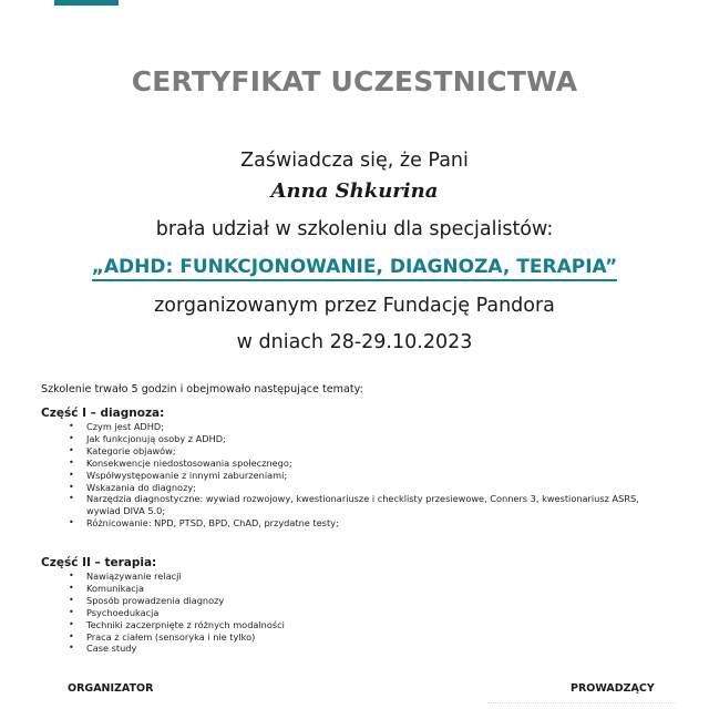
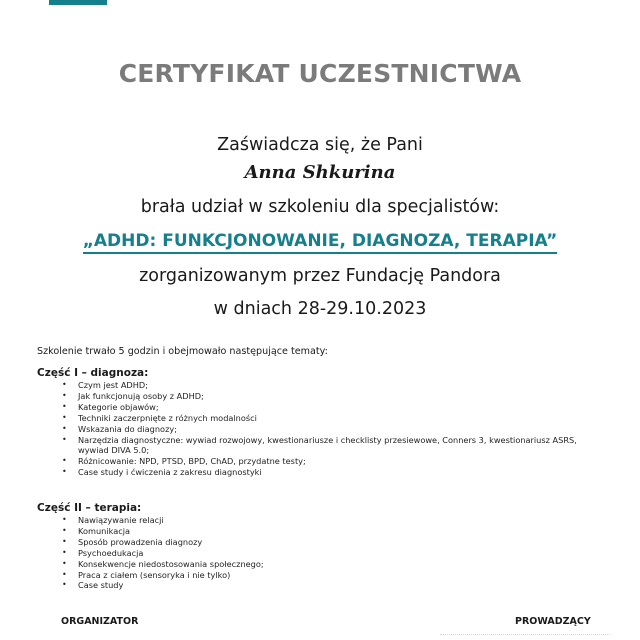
  CERTYFIKAT UCZESTNICTWA
  Zaświadcza się, że Pani
  Anna Shkurina
  brała udział w szkoleniu dla specjalistów:
  „ADHD: FUNKCJONOWANIE, DIAGNOZA, TERAPIA”
  zorganizowanym przez Fundację Pandora
  w dniach 28-29.10.2023
  Szkolenie trwało 5 godzin i obejmowało następujące tematy:
  Część I – diagnoza:
  Czym jest ADHD;
  Jak funkcjonują osoby z ADHD;
  Kategorie objawów;
- Konsekwencje niedostosowania społecznego;
+ Techniki zaczerpnięte z różnych modalności
- Współwystępowanie z innymi zaburzeniami;
  Wskazania do diagnozy;
  Narzędzia diagnostyczne: wywiad rozwojowy, kwestionariusze i checklisty przesiewowe, Conners 3, kwestionariusz ASRS, wywiad DIVA 5.0;
  Różnicowanie: NPD, PTSD, BPD, ChAD, przydatne testy;
+ Case study i ćwiczenia z zakresu diagnostyki
  Część II – terapia:
  Nawiązywanie relacji
  Komunikacja
  Sposób prowadzenia diagnozy
  Psychoedukacja
- Techniki zaczerpnięte z różnych modalności
+ Konsekwencje niedostosowania społecznego;
  Praca z ciałem (sensoryka i nie tylko)
  Case study
  ORGANIZATOR
  PROWADZĄCY
